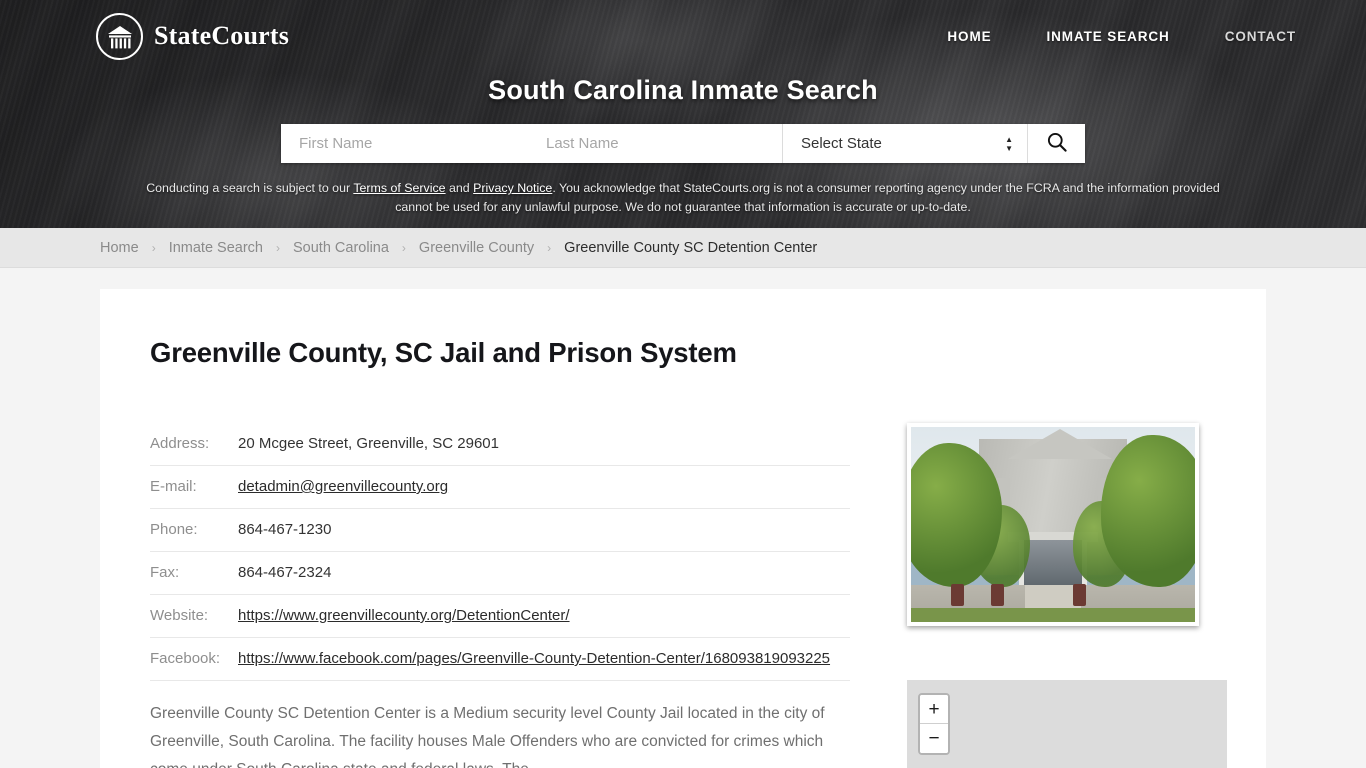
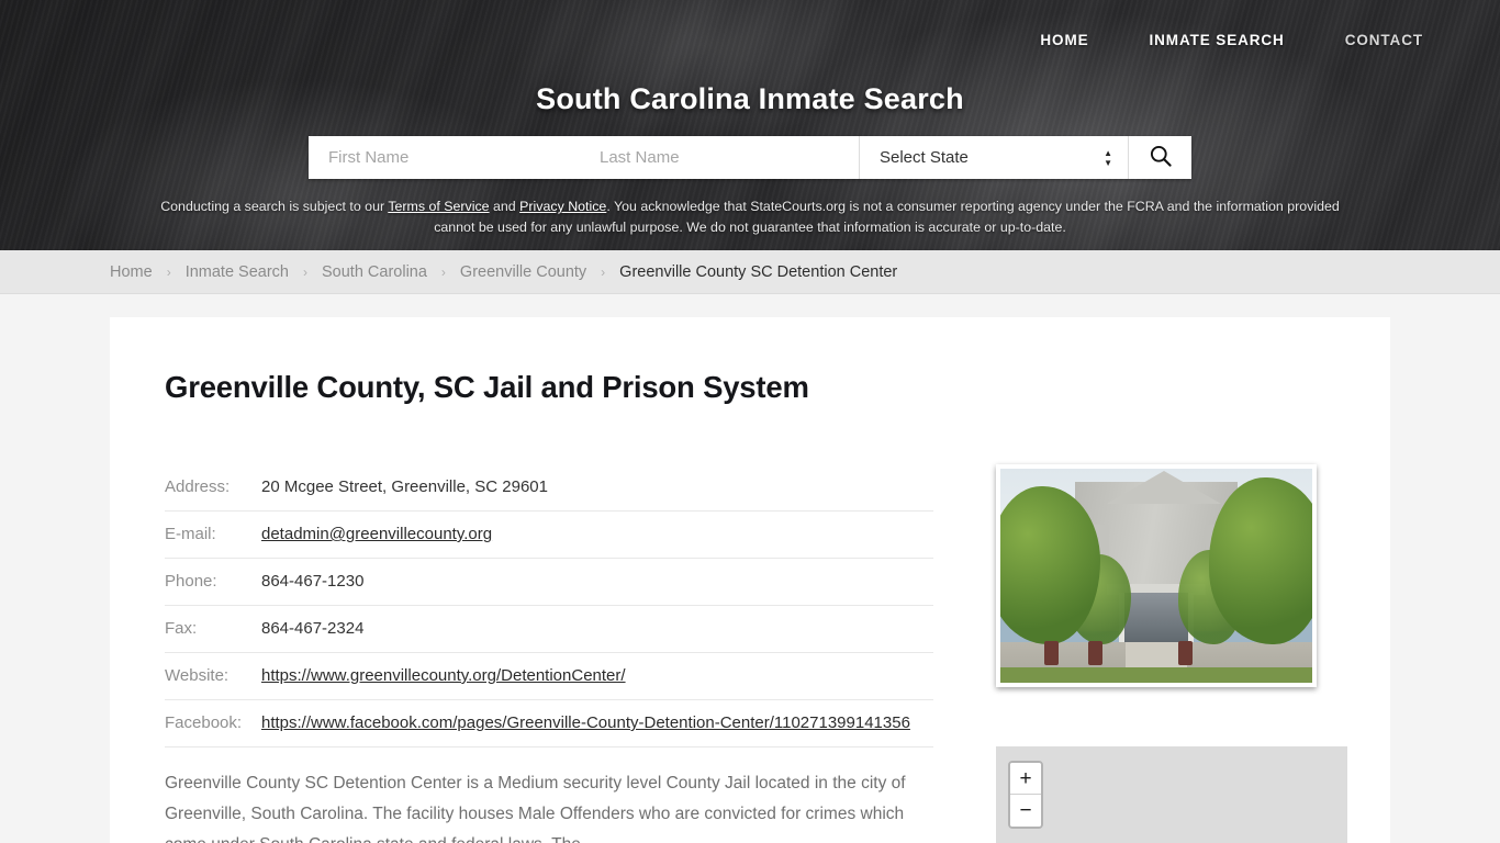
- StateCourts
  HOME
  INMATE SEARCH
  CONTACT
  South Carolina Inmate Search
  First Name
  Last Name
  Select State
  ▲
  ▼
  Conducting a search is subject to our Terms of Service and Privacy Notice. You acknowledge that StateCourts.org is not a consumer reporting agency under the FCRA and the information provided cannot be used for any unlawful purpose. We do not guarantee that information is accurate or up-to-date.
  Home
  ›
  Inmate Search
  ›
  South Carolina
  ›
  Greenville County
  ›
  Greenville County SC Detention Center
  Greenville County, SC Jail and Prison System
  Address:	20 Mcgee Street, Greenville, SC 29601
  E-mail:	detadmin@greenvillecounty.org
  Phone:	864-467-1230
  Fax:	864-467-2324
  Website:	https://www.greenvillecounty.org/DetentionCenter/
- Facebook:	https://www.facebook.com/pages/Greenville-County-Detention-Center/168093819093225
+ Facebook:	https://www.facebook.com/pages/Greenville-County-Detention-Center/110271399141356
  Greenville County SC Detention Center is a Medium security level County Jail located in the city of Greenville, South Carolina. The facility houses Male Offenders who are convicted for crimes which
  +
  −
